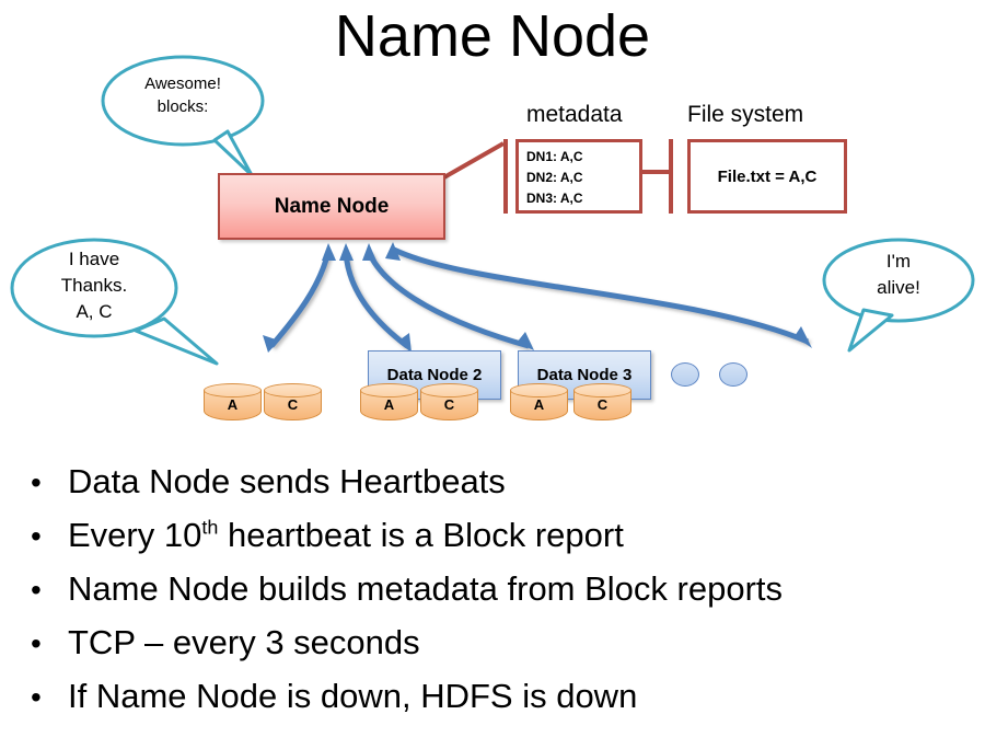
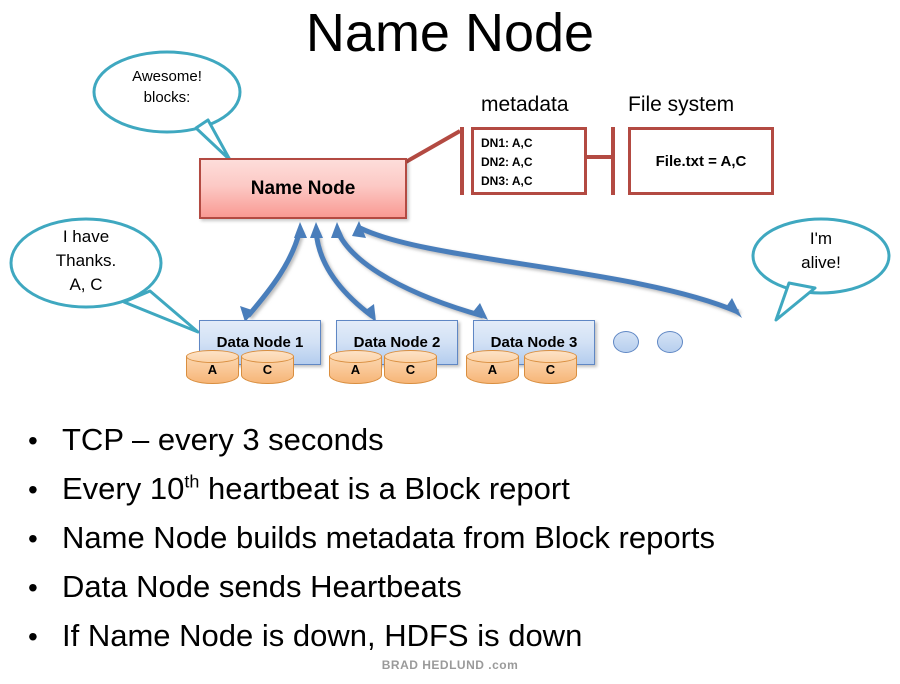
  Name Node
  Awesome!
  blocks:
  I have
  Thanks.
  A, C
  I'm
  alive!
  Name Node
  metadata
  File system
  DN1: A,C
  DN2: A,C
  DN3: A,C
  File.txt = A,C
+ Data Node 1
  Data Node 2
  Data Node 3
  A
  C
  A
  C
  A
  C
  •
- Data Node sends Heartbeats
+ TCP – every 3 seconds
  •
  Every 10th heartbeat is a Block report
  •
  Name Node builds metadata from Block reports
  •
- TCP – every 3 seconds
+ Data Node sends Heartbeats
  •
  If Name Node is down, HDFS is down
+ BRAD HEDLUND .com
